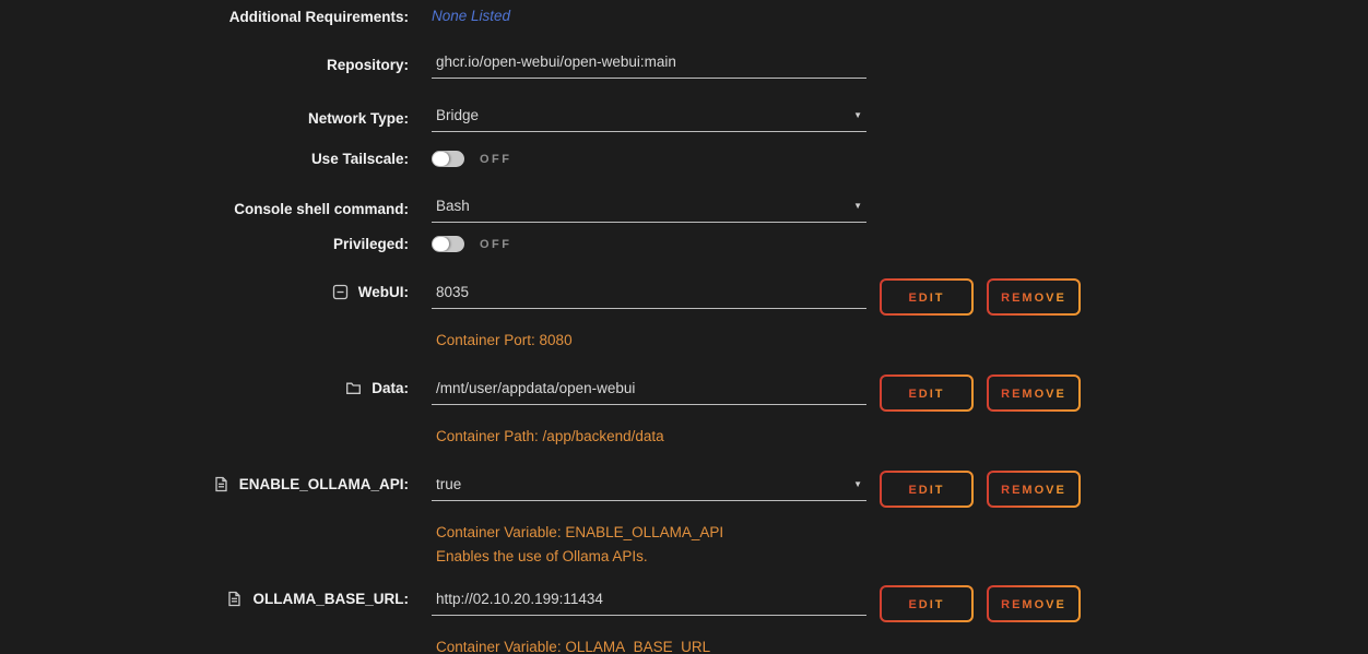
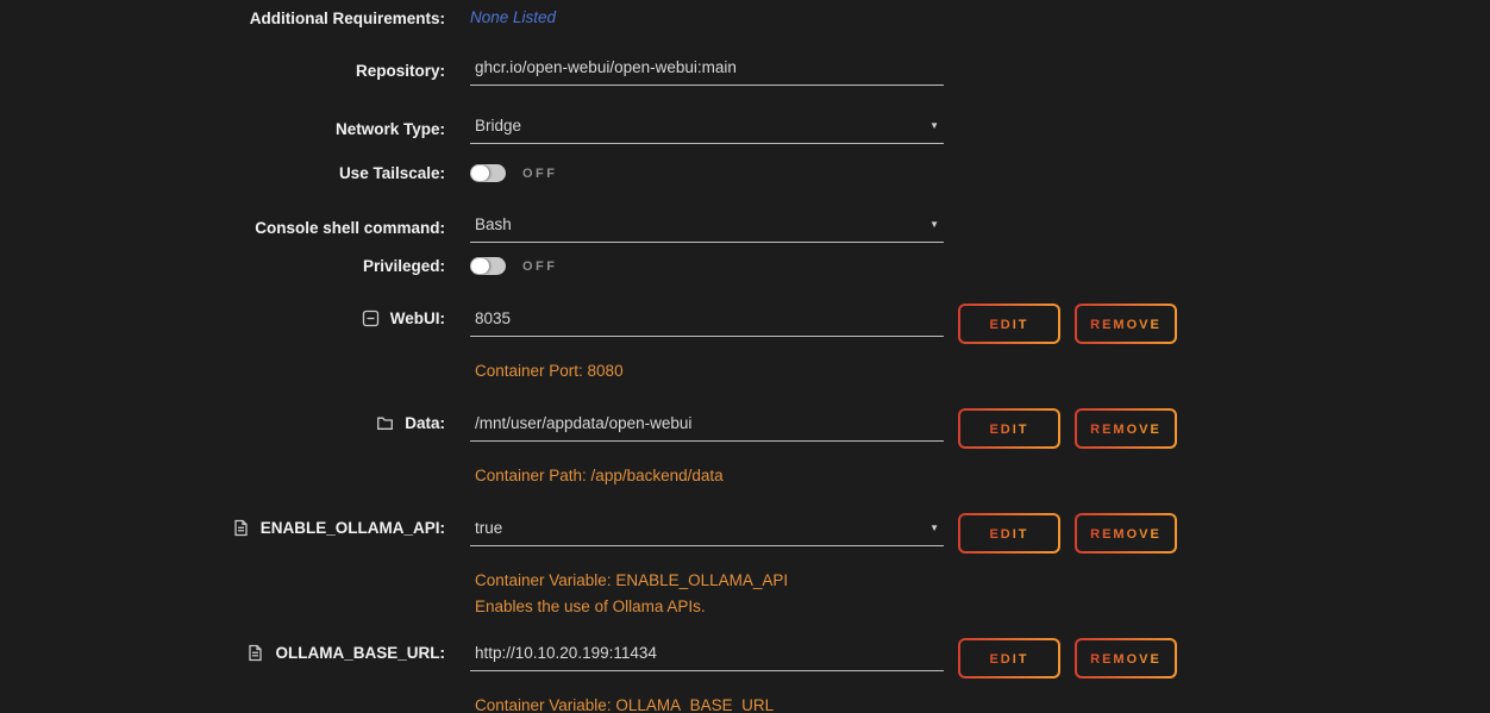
  Additional Requirements:
  None Listed
  Repository:
  ghcr.io/open-webui/open-webui:main
  Network Type:
  Bridge
  ▼
  Use Tailscale:
  OFF
  Console shell command:
  Bash
  ▼
  Privileged:
  OFF
  WebUI:
  8035
  EDIT
  REMOVE
  Container Port: 8080
  Data:
  /mnt/user/appdata/open-webui
  EDIT
  REMOVE
  Container Path: /app/backend/data
  ENABLE_OLLAMA_API:
  true
  ▼
  EDIT
  REMOVE
  Container Variable: ENABLE_OLLAMA_API
  Enables the use of Ollama APIs.
  OLLAMA_BASE_URL:
- http://02.10.20.199:11434
+ http://10.10.20.199:11434
  EDIT
  REMOVE
  Container Variable: OLLAMA_BASE_URL
